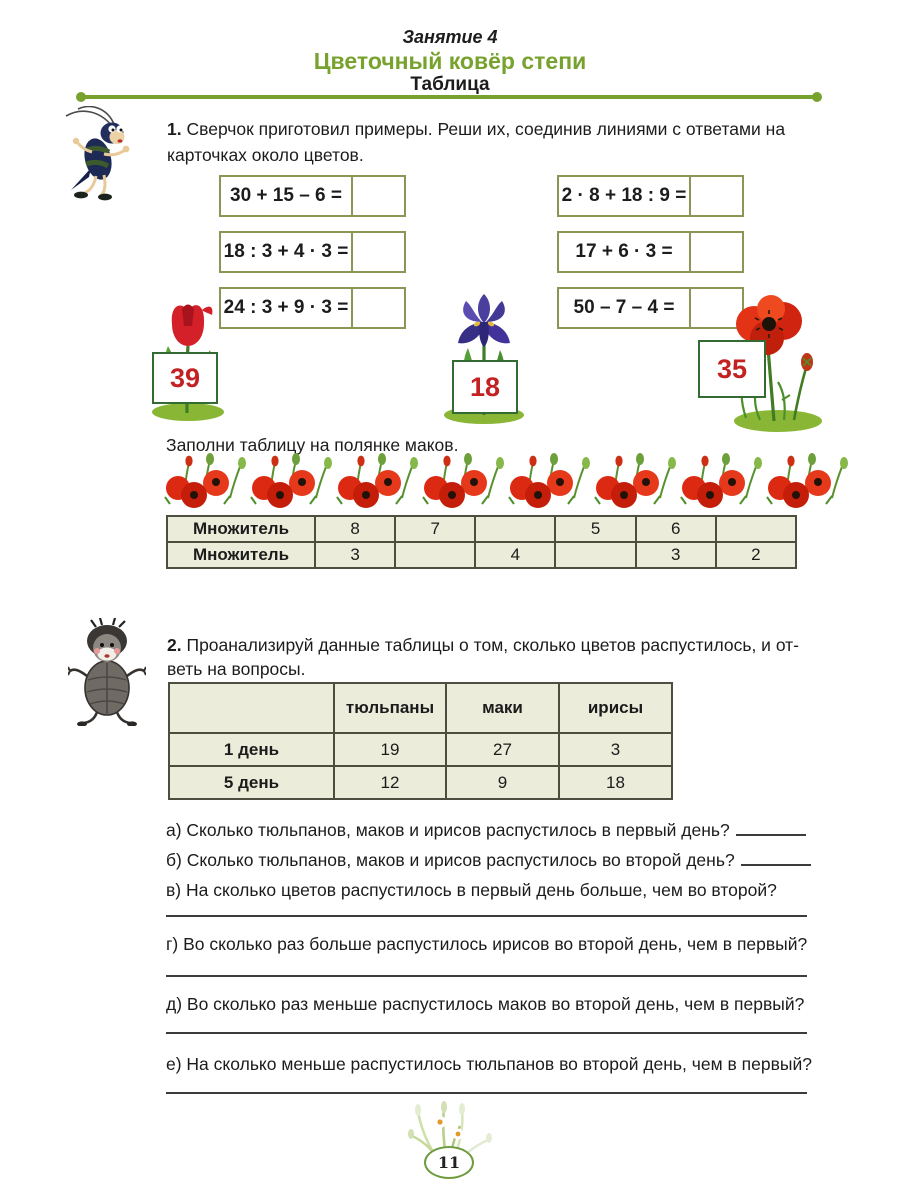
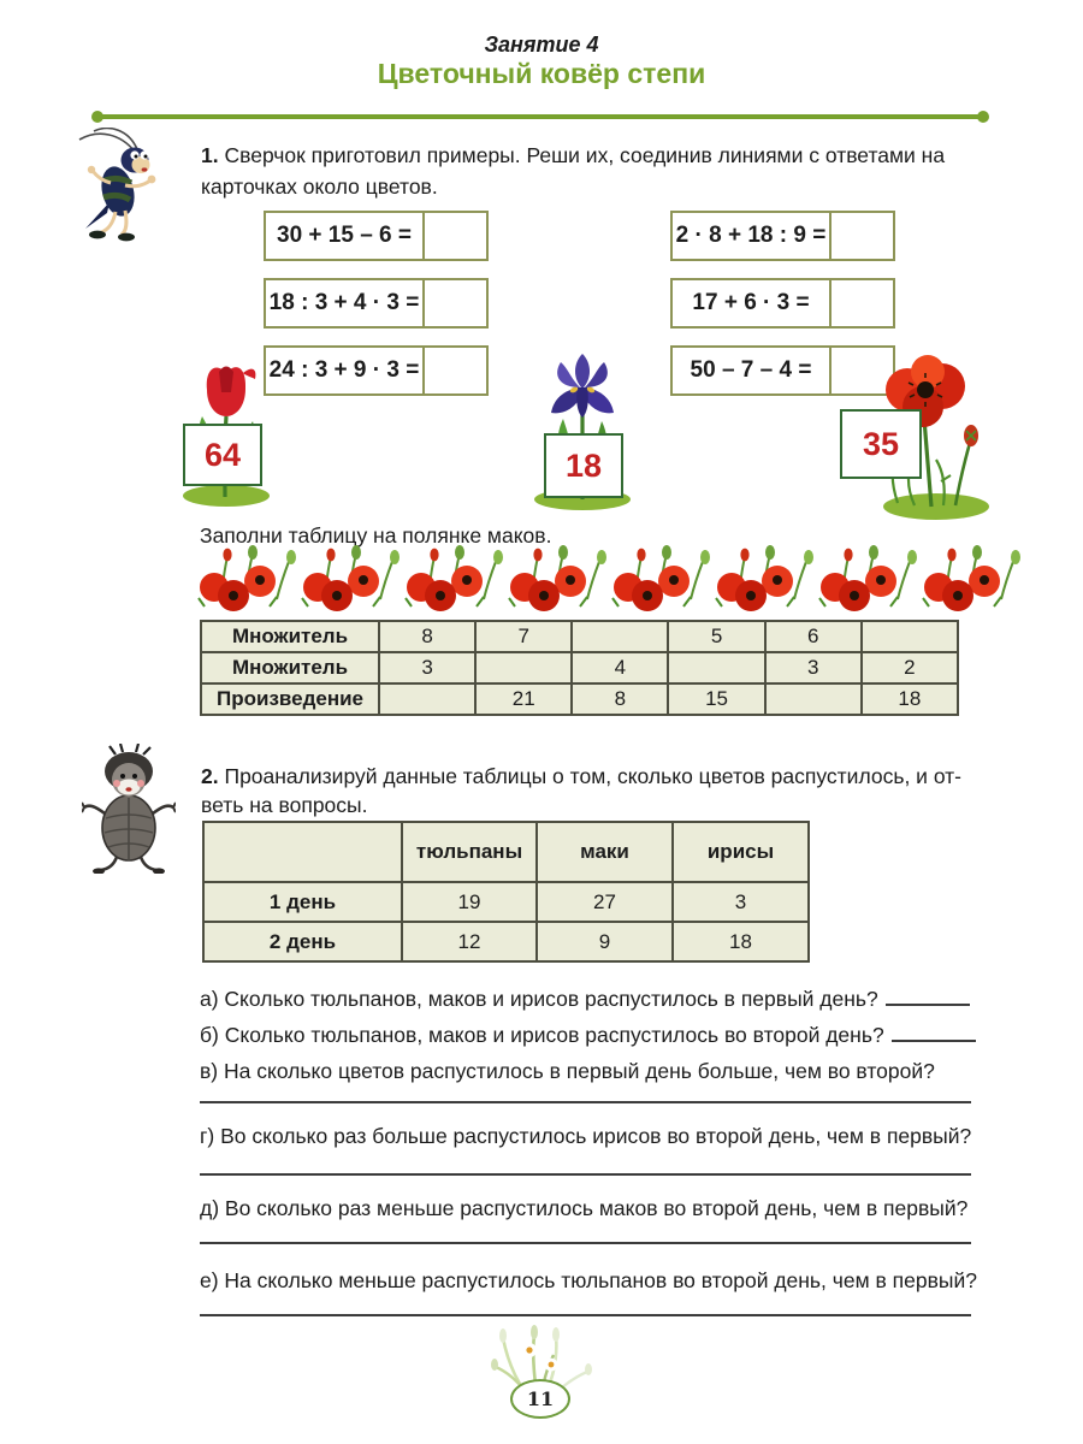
  Занятие 4
  Цветочный ковёр степи
- Таблица
  1. Сверчок приготовил примеры. Реши их, соединив линиями с ответами на
  карточках около цветов.
  30 + 15 – 6 =
  2 · 8 + 18 : 9 =
  18 : 3 + 4 · 3 =
  17 + 6 · 3 =
  24 : 3 + 9 · 3 =
  50 – 7 – 4 =
- 39
+ 64
  18
  35
  Заполни таблицу на полянке маков.
  Множитель	8	7		5	6
  Множитель	3		4		3	2
+ Произведение		21	8	15		18
  2. Проанализируй данные таблицы о том, сколько цветов распустилось, и от-
  веть на вопросы.
  	тюльпаны	маки	ирисы
  1 день	19	27	3
- 5 день	12	9	18
+ 2 день	12	9	18
  а) Сколько тюльпанов, маков и ирисов распустилось в первый день?
  б) Сколько тюльпанов, маков и ирисов распустилось во второй день?
  в) На сколько цветов распустилось в первый день больше, чем во второй?
  г) Во сколько раз больше распустилось ирисов во второй день, чем в первый?
  д) Во сколько раз меньше распустилось маков во второй день, чем в первый?
  е) На сколько меньше распустилось тюльпанов во второй день, чем в первый?
  11
